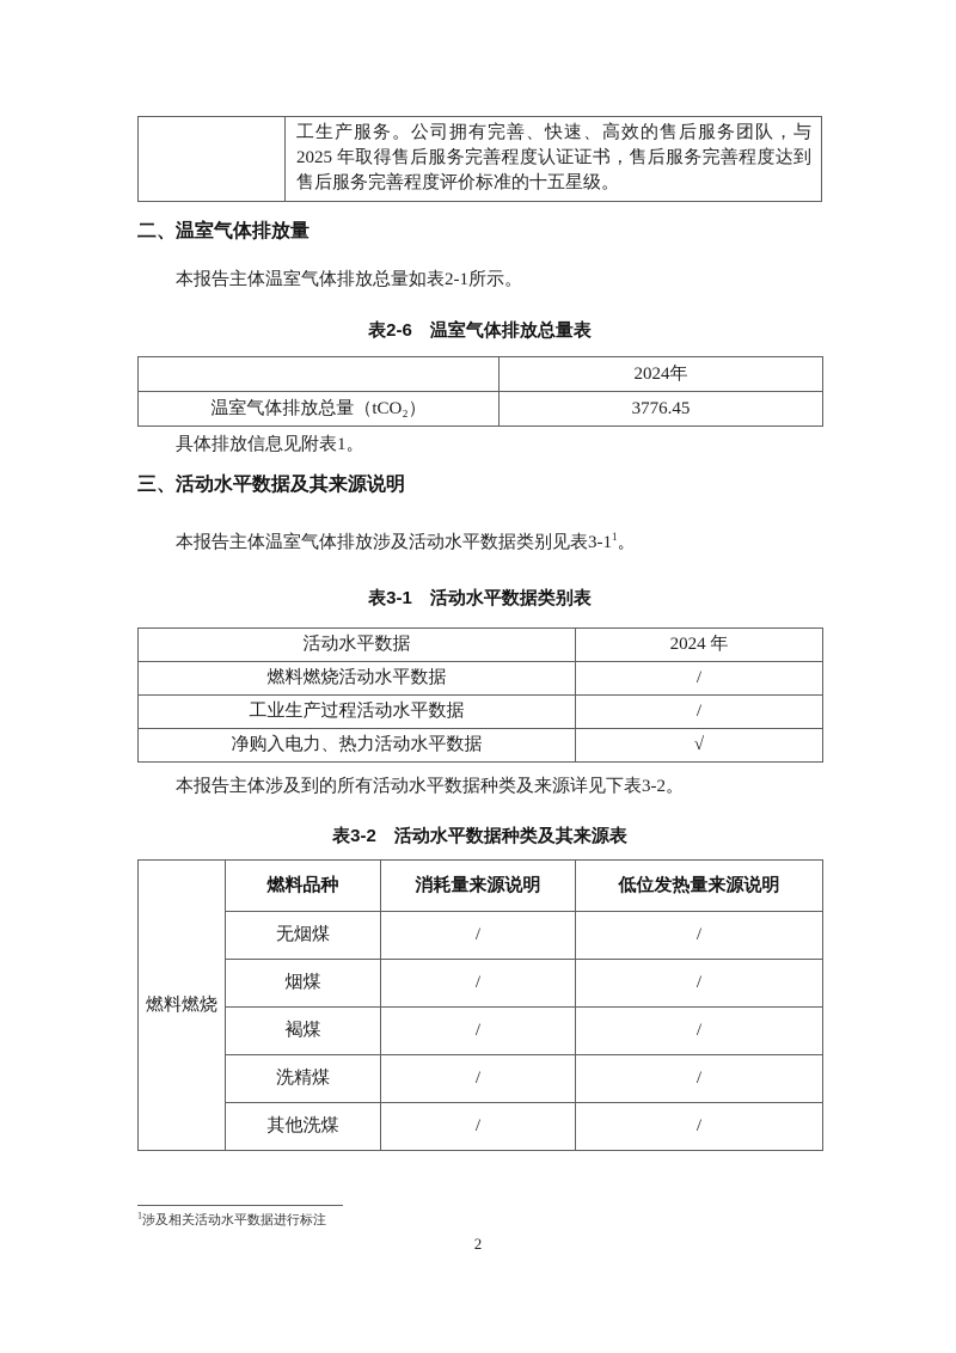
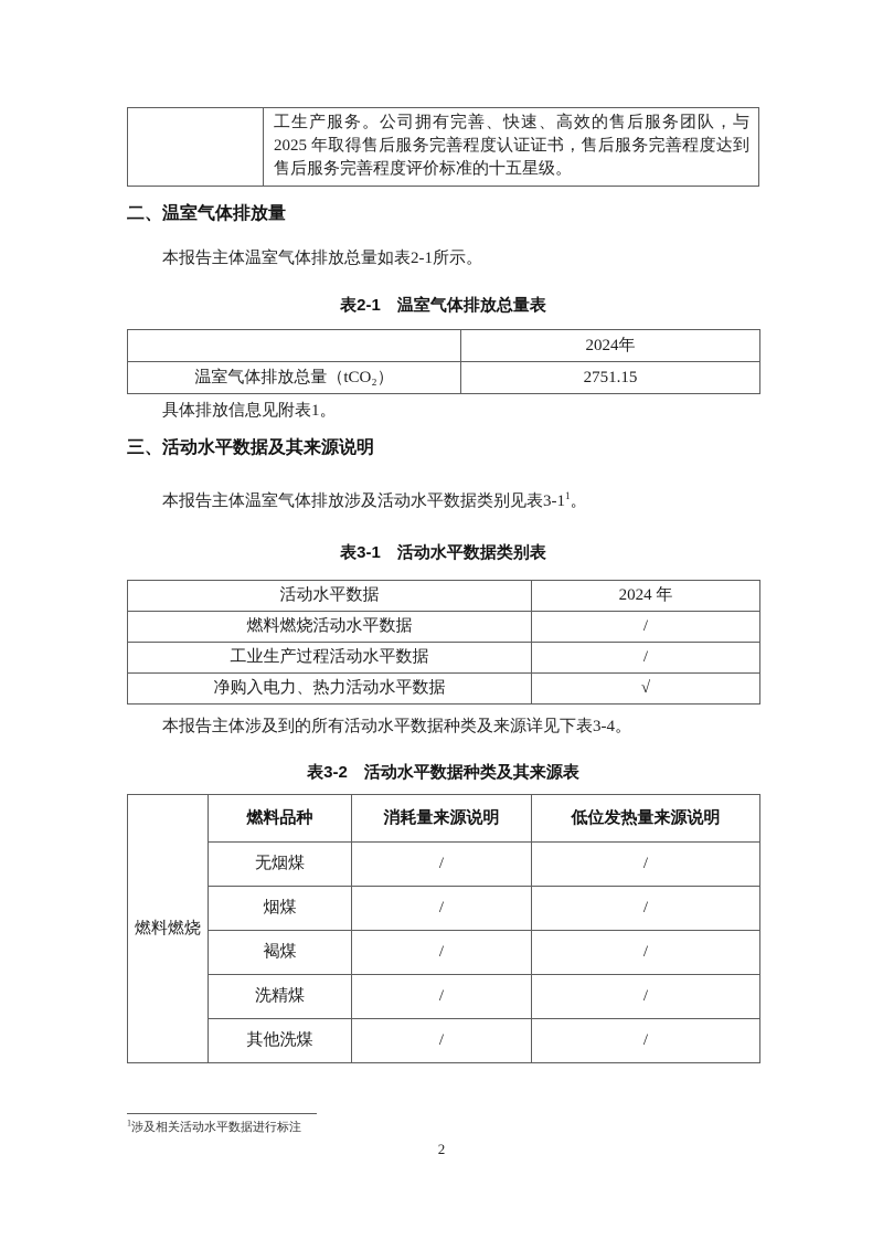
  	工生产服务。公司拥有完善、快速、高效的售后服务团队，与 2025 年取得售后服务完善程度认证证书，售后服务完善程度达到售后服务完善程度评价标准的十五星级。
  二、温室气体排放量
  本报告主体温室气体排放总量如表2-1所示。
- 表2-6 温室气体排放总量表
+ 表2-1 温室气体排放总量表
  	2024年
- 温室气体排放总量（tCO₂）	3776.45
+ 温室气体排放总量（tCO₂）	2751.15
  具体排放信息见附表1。
  三、活动水平数据及其来源说明
  本报告主体温室气体排放涉及活动水平数据类别见表3-11。
  表3-1 活动水平数据类别表
  活动水平数据	2024 年
  燃料燃烧活动水平数据	/
  工业生产过程活动水平数据	/
  净购入电力、热力活动水平数据	√
- 本报告主体涉及到的所有活动水平数据种类及来源详见下表3-2。
+ 本报告主体涉及到的所有活动水平数据种类及来源详见下表3-4。
  表3-2 活动水平数据种类及其来源表
  燃料燃烧	燃料品种	消耗量来源说明	低位发热量来源说明
  无烟煤	/	/
  烟煤	/	/
  褐煤	/	/
  洗精煤	/	/
  其他洗煤	/	/
  1涉及相关活动水平数据进行标注
  2
